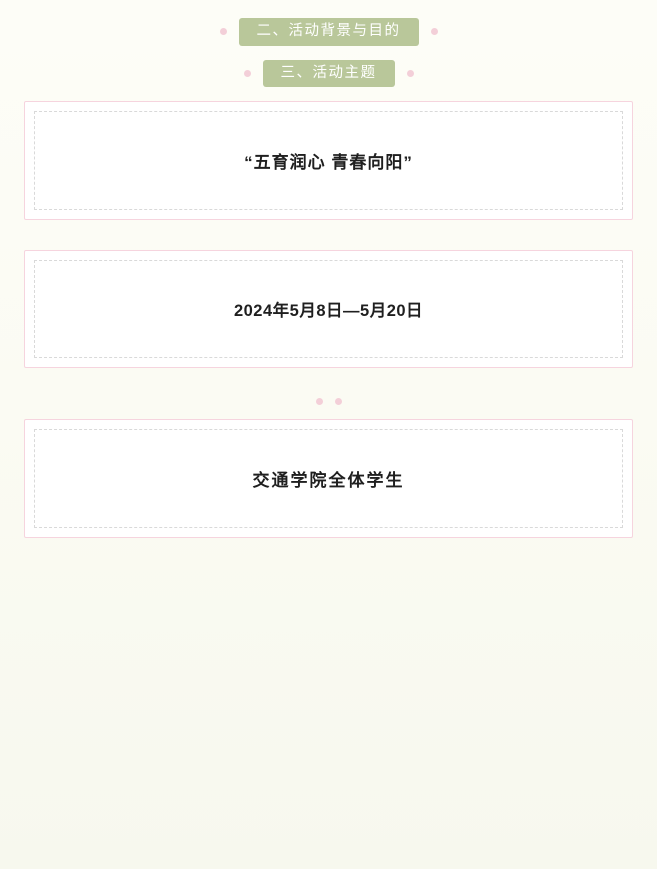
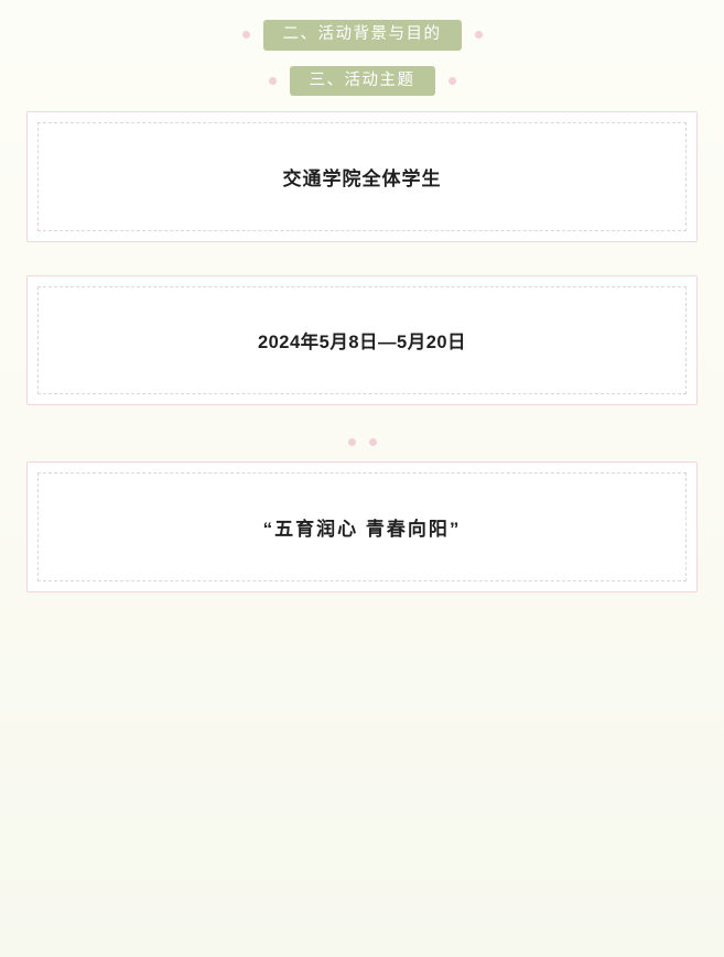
  二、活动背景与目的
  三、活动主题
- “五育润心 青春向阳”
+ 交通学院全体学生
  2024年5月8日—5月20日
- 交通学院全体学生
+ “五育润心 青春向阳”
